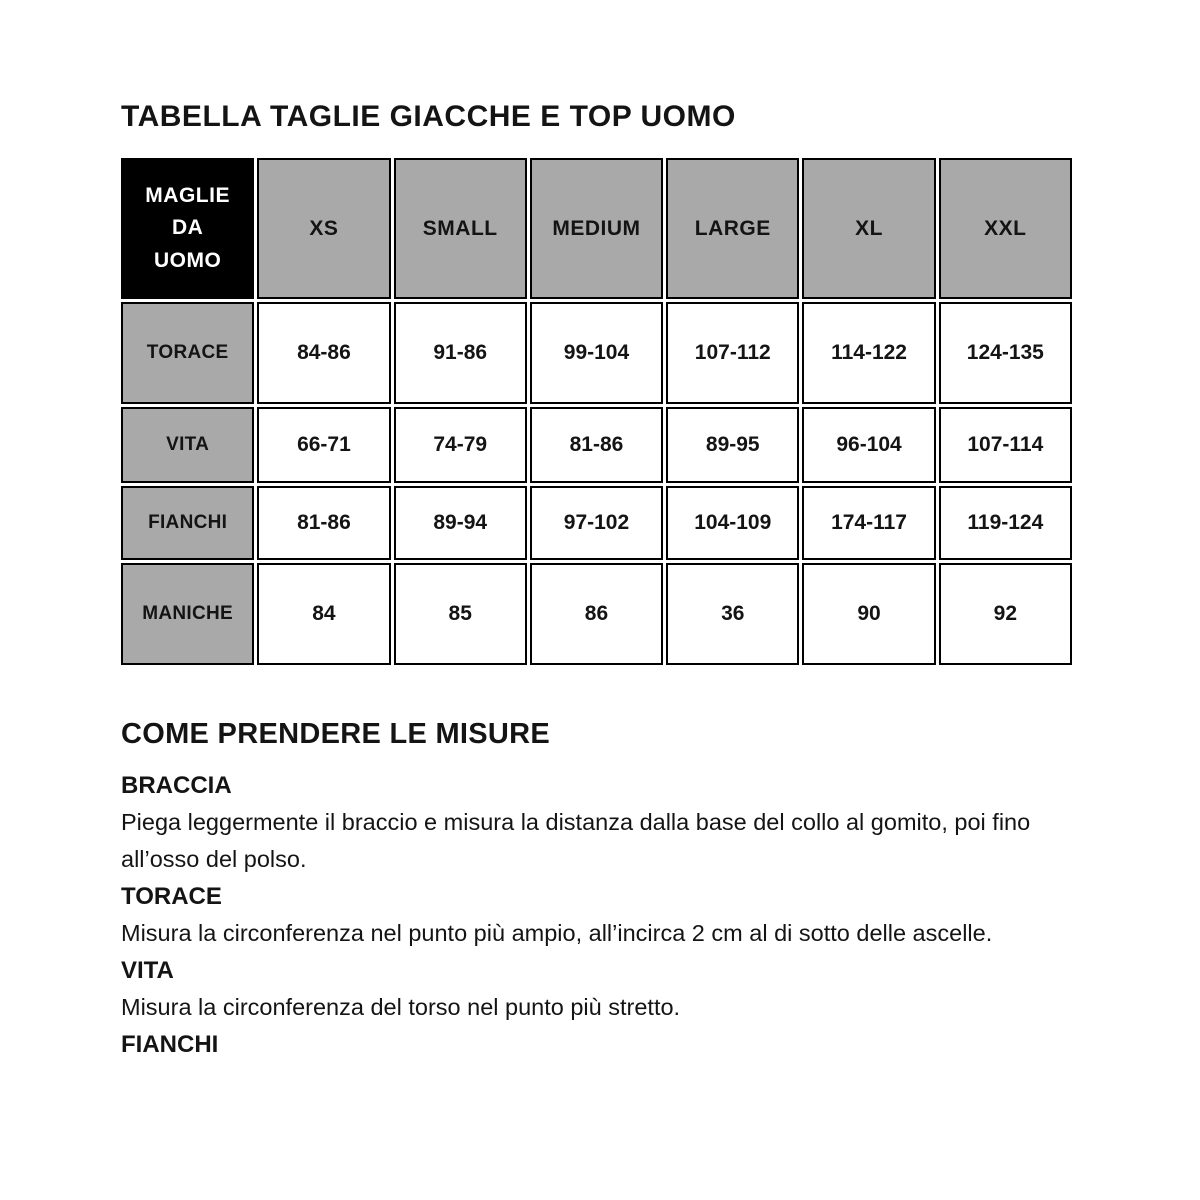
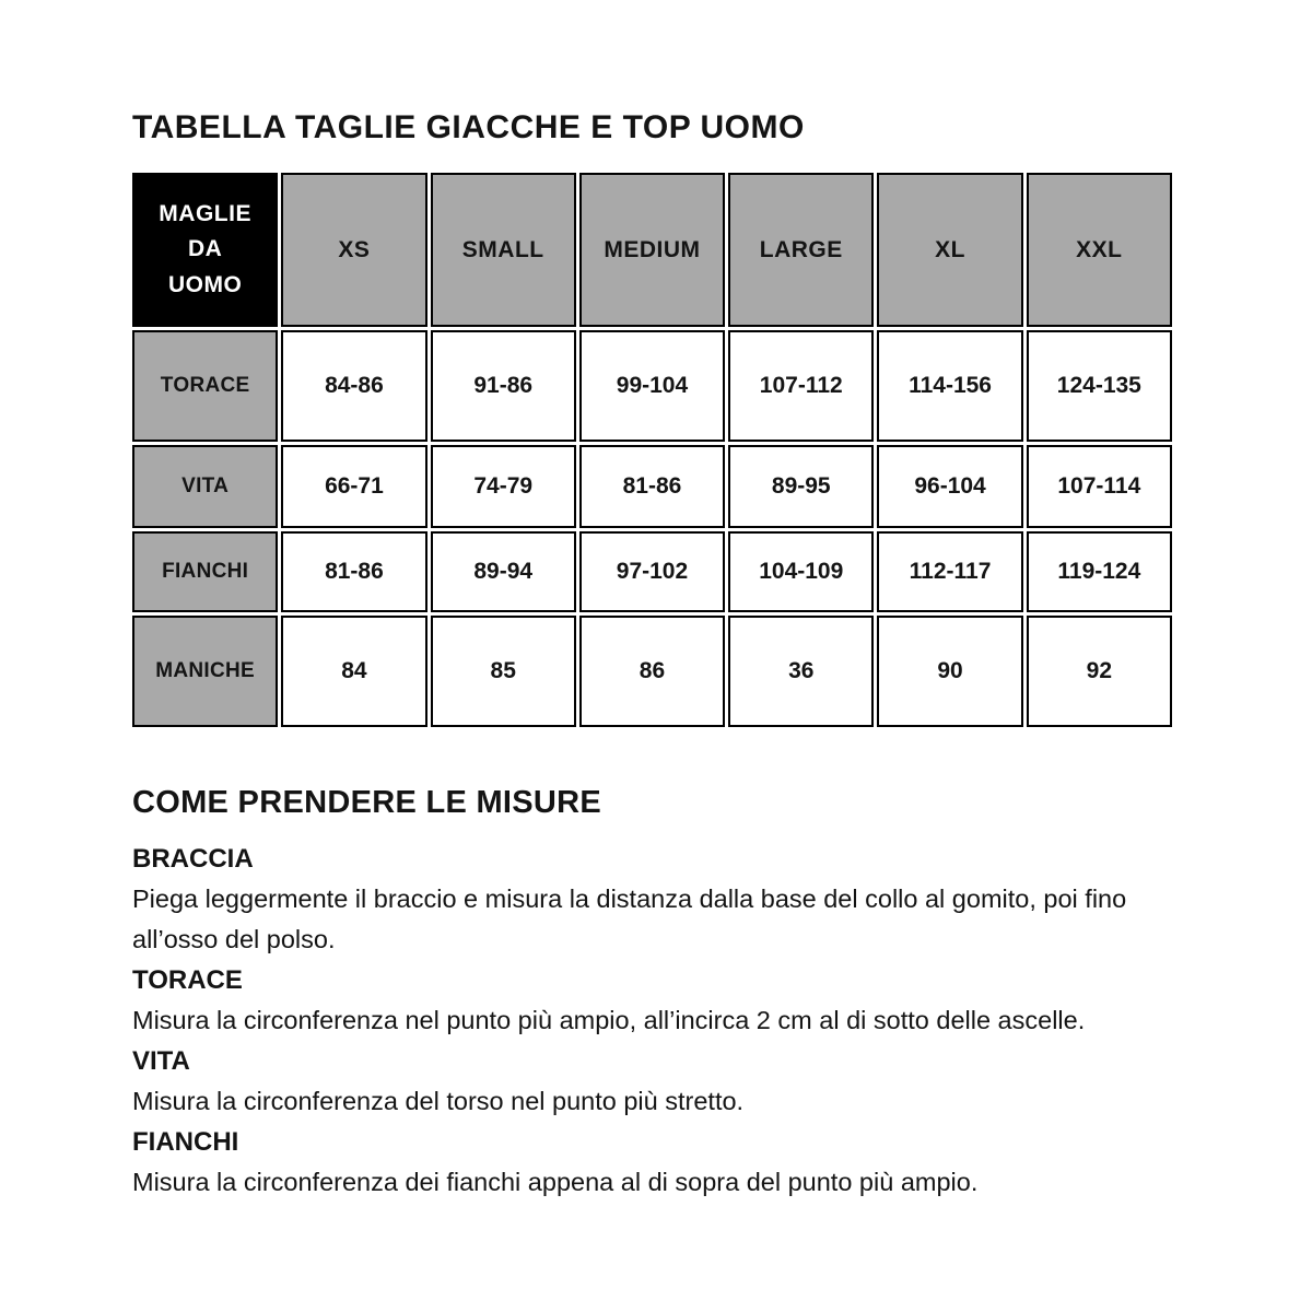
  TABELLA TAGLIE GIACCHE E TOP UOMO
  MAGLIE DA UOMO	XS	SMALL	MEDIUM	LARGE	XL	XXL
- TORACE	84-86	91-86	99-104	107-112	114-122	124-135
+ TORACE	84-86	91-86	99-104	107-112	114-156	124-135
  VITA	66-71	74-79	81-86	89-95	96-104	107-114
- FIANCHI	81-86	89-94	97-102	104-109	174-117	119-124
+ FIANCHI	81-86	89-94	97-102	104-109	112-117	119-124
  MANICHE	84	85	86	36	90	92
  COME PRENDERE LE MISURE
  BRACCIA
  Piega leggermente il braccio e misura la distanza dalla base del collo al gomito, poi fino all’osso del polso.
  TORACE
  Misura la circonferenza nel punto più ampio, all’incirca 2 cm al di sotto delle ascelle.
  VITA
  Misura la circonferenza del torso nel punto più stretto.
  FIANCHI
+ Misura la circonferenza dei fianchi appena al di sopra del punto più ampio.
